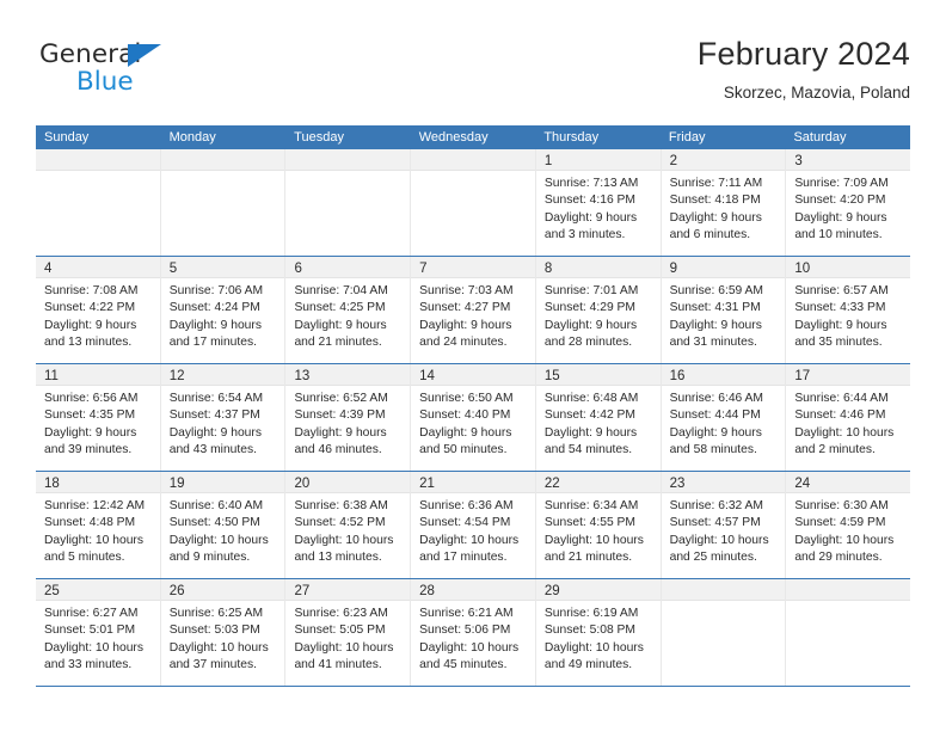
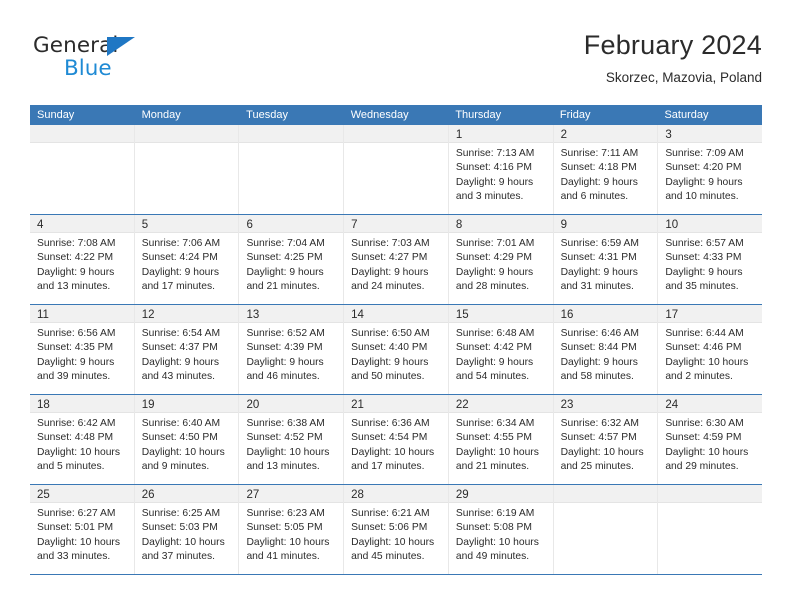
  General
  Blue
  February 2024
  Skorzec, Mazovia, Poland
  Sunday
  Monday
  Tuesday
  Wednesday
  Thursday
  Friday
  Saturday
  1
  Sunrise: 7:13 AM
  Sunset: 4:16 PM
  Daylight: 9 hours
  and 3 minutes.
  2
  Sunrise: 7:11 AM
  Sunset: 4:18 PM
  Daylight: 9 hours
  and 6 minutes.
  3
  Sunrise: 7:09 AM
  Sunset: 4:20 PM
  Daylight: 9 hours
  and 10 minutes.
  4
  Sunrise: 7:08 AM
  Sunset: 4:22 PM
  Daylight: 9 hours
  and 13 minutes.
  5
  Sunrise: 7:06 AM
  Sunset: 4:24 PM
  Daylight: 9 hours
  and 17 minutes.
  6
  Sunrise: 7:04 AM
  Sunset: 4:25 PM
  Daylight: 9 hours
  and 21 minutes.
  7
  Sunrise: 7:03 AM
  Sunset: 4:27 PM
  Daylight: 9 hours
  and 24 minutes.
  8
  Sunrise: 7:01 AM
  Sunset: 4:29 PM
  Daylight: 9 hours
  and 28 minutes.
  9
  Sunrise: 6:59 AM
  Sunset: 4:31 PM
  Daylight: 9 hours
  and 31 minutes.
  10
  Sunrise: 6:57 AM
  Sunset: 4:33 PM
  Daylight: 9 hours
  and 35 minutes.
  11
  Sunrise: 6:56 AM
  Sunset: 4:35 PM
  Daylight: 9 hours
  and 39 minutes.
  12
  Sunrise: 6:54 AM
  Sunset: 4:37 PM
  Daylight: 9 hours
  and 43 minutes.
  13
  Sunrise: 6:52 AM
  Sunset: 4:39 PM
  Daylight: 9 hours
  and 46 minutes.
  14
  Sunrise: 6:50 AM
  Sunset: 4:40 PM
  Daylight: 9 hours
  and 50 minutes.
  15
  Sunrise: 6:48 AM
  Sunset: 4:42 PM
  Daylight: 9 hours
  and 54 minutes.
  16
  Sunrise: 6:46 AM
- Sunset: 4:44 PM
+ Sunset: 8:44 PM
  Daylight: 9 hours
  and 58 minutes.
  17
  Sunrise: 6:44 AM
  Sunset: 4:46 PM
  Daylight: 10 hours
  and 2 minutes.
  18
- Sunrise: 12:42 AM
+ Sunrise: 6:42 AM
  Sunset: 4:48 PM
  Daylight: 10 hours
  and 5 minutes.
  19
  Sunrise: 6:40 AM
  Sunset: 4:50 PM
  Daylight: 10 hours
  and 9 minutes.
  20
  Sunrise: 6:38 AM
  Sunset: 4:52 PM
  Daylight: 10 hours
  and 13 minutes.
  21
  Sunrise: 6:36 AM
  Sunset: 4:54 PM
  Daylight: 10 hours
  and 17 minutes.
  22
  Sunrise: 6:34 AM
  Sunset: 4:55 PM
  Daylight: 10 hours
  and 21 minutes.
  23
  Sunrise: 6:32 AM
  Sunset: 4:57 PM
  Daylight: 10 hours
  and 25 minutes.
  24
  Sunrise: 6:30 AM
  Sunset: 4:59 PM
  Daylight: 10 hours
  and 29 minutes.
  25
  Sunrise: 6:27 AM
  Sunset: 5:01 PM
  Daylight: 10 hours
  and 33 minutes.
  26
  Sunrise: 6:25 AM
  Sunset: 5:03 PM
  Daylight: 10 hours
  and 37 minutes.
  27
  Sunrise: 6:23 AM
  Sunset: 5:05 PM
  Daylight: 10 hours
  and 41 minutes.
  28
  Sunrise: 6:21 AM
  Sunset: 5:06 PM
  Daylight: 10 hours
  and 45 minutes.
  29
  Sunrise: 6:19 AM
  Sunset: 5:08 PM
  Daylight: 10 hours
  and 49 minutes.
